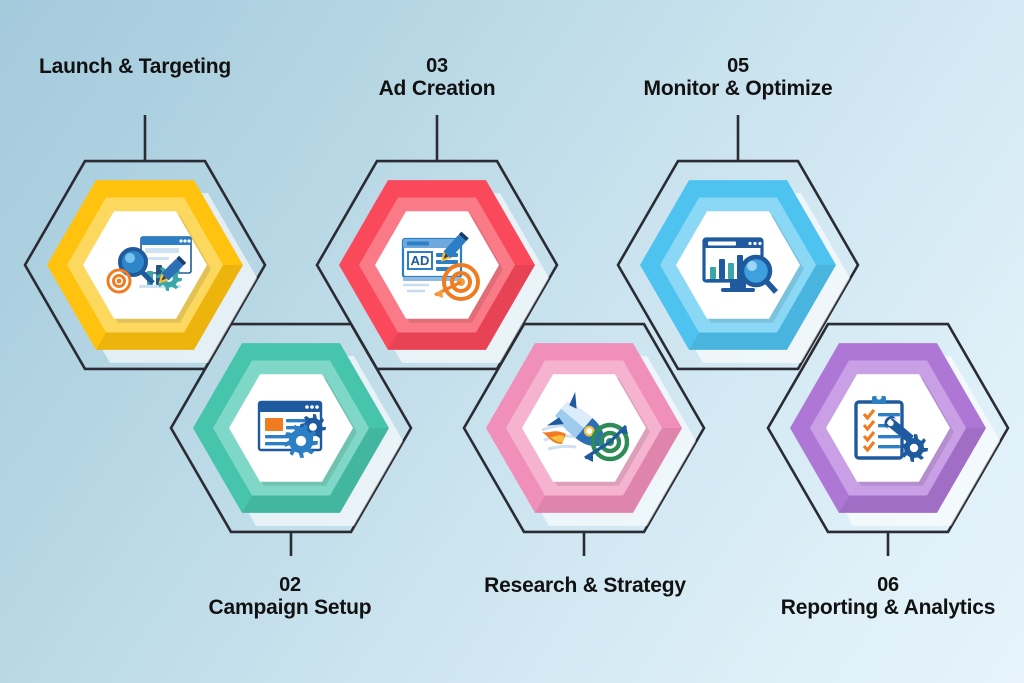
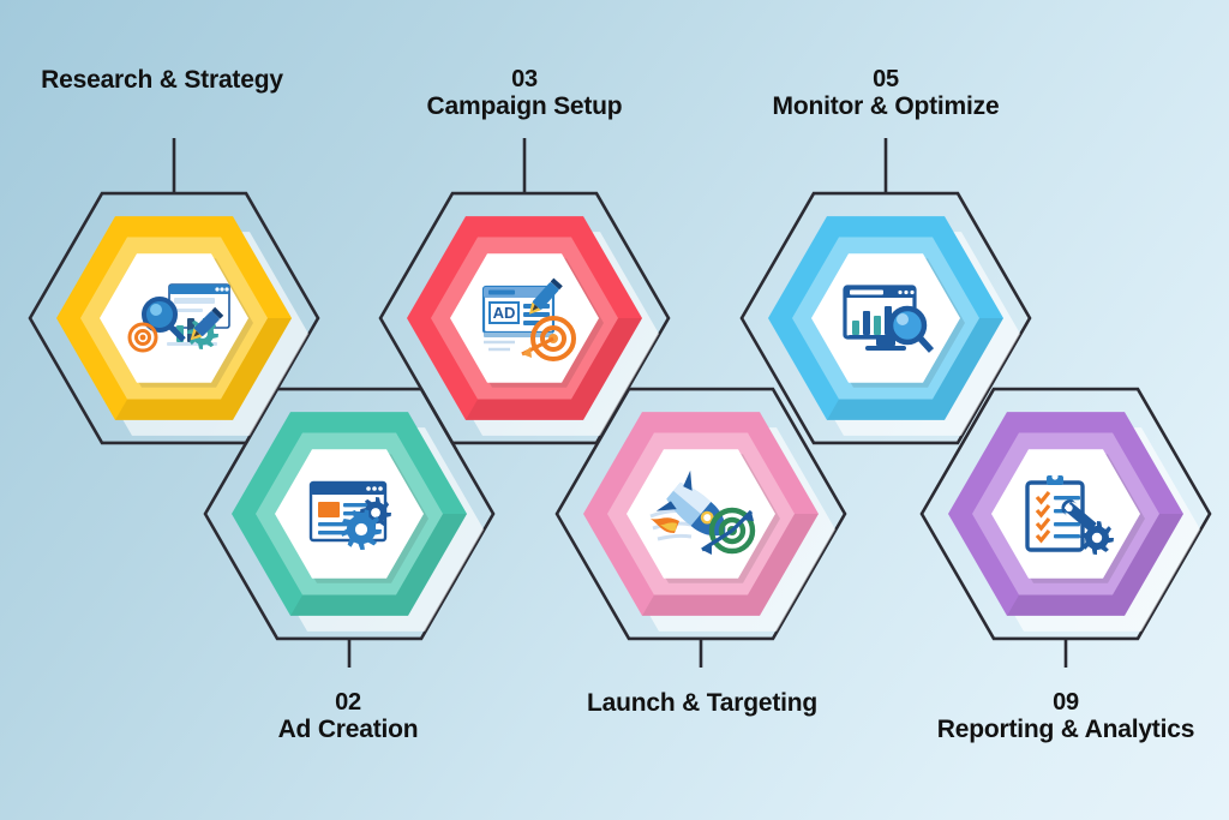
  AD
- Launch & Targeting
+ Research & Strategy
  02
- Campaign Setup
+ Ad Creation
  03
- Ad Creation
+ Campaign Setup
- Research & Strategy
+ Launch & Targeting
  05
  Monitor & Optimize
- 06
+ 09
  Reporting & Analytics
